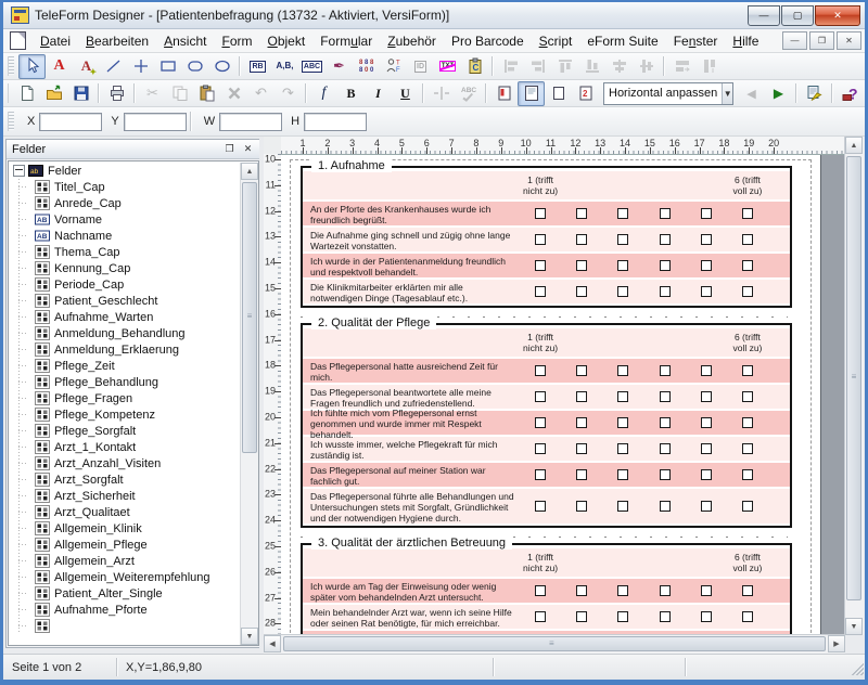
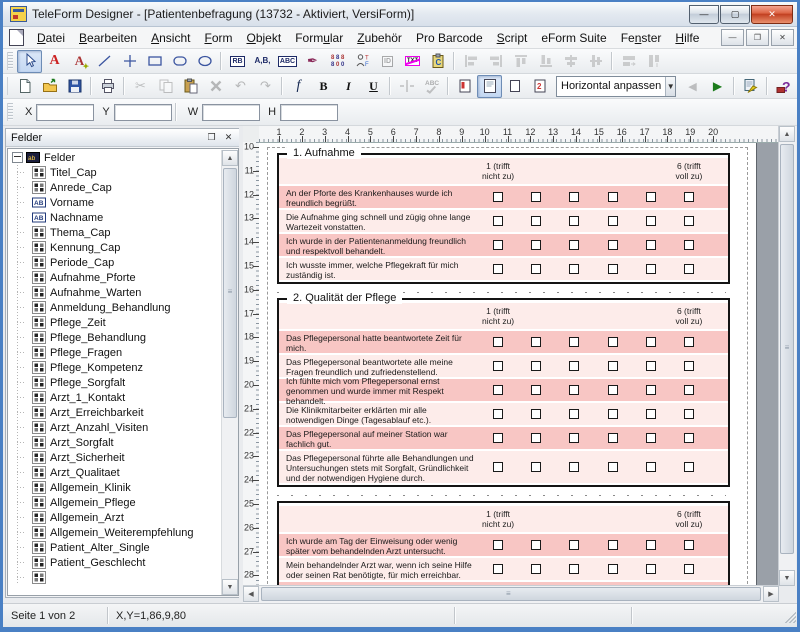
  TeleForm Designer - [Patientenbefragung (13732 - Aktiviert, VersiForm)]
  —
  ▢
  ✕
  Datei
  Bearbeiten
  Ansicht
  Form
  Objekt
  Formular
  Zubehör
  Pro Barcode
  Script
  eForm Suite
  Fenster
  Hilfe
  —
  ❐
  ✕
  A
  A
  ✦
  A,B,
  ✒
  C
  ✂
  ↶
  ↷
  f
  B
  I
  U
  2
  Horizontal anpassen
  ▼
  ◀
  ▶
  ?
  X
  Y
  W
  H
  Felder
  ❒
  ✕
  Felder
  Titel_Cap
  Anrede_Cap
  Vorname
  Nachname
  Thema_Cap
  Kennung_Cap
  Periode_Cap
- Patient_Geschlecht
+ Aufnahme_Pforte
  Aufnahme_Warten
  Anmeldung_Behandlung
- Anmeldung_Erklaerung
  Pflege_Zeit
  Pflege_Behandlung
  Pflege_Fragen
  Pflege_Kompetenz
  Pflege_Sorgfalt
  Arzt_1_Kontakt
+ Arzt_Erreichbarkeit
  Arzt_Anzahl_Visiten
  Arzt_Sorgfalt
  Arzt_Sicherheit
  Arzt_Qualitaet
  Allgemein_Klinik
  Allgemein_Pflege
  Allgemein_Arzt
  Allgemein_Weiterempfehlung
  Patient_Alter_Single
- Aufnahme_Pforte
+ Patient_Geschlecht
  1
  2
  3
  4
  5
  6
  7
  8
  9
  10
  11
  12
  13
  14
  15
  16
  17
  18
  19
  20
  10
  11
  12
  13
  14
  15
  16
  17
  18
  19
  20
  21
  22
  23
  24
  25
  26
  27
  28
  1. Aufnahme
  1 (trifft
  nicht zu)
  6 (trifft
  voll zu)
  An der Pforte des Krankenhauses wurde ich freundlich begrüßt.
  Die Aufnahme ging schnell und zügig ohne lange Wartezeit vonstatten.
  Ich wurde in der Patientenanmeldung freundlich und respektvoll behandelt.
- Die Klinikmitarbeiter erklärten mir alle notwendigen Dinge (Tagesablauf etc.).
+ Ich wusste immer, welche Pflegekraft für mich zuständig ist.
  2. Qualität der Pflege
  1 (trifft
  nicht zu)
  6 (trifft
  voll zu)
- Das Pflegepersonal hatte ausreichend Zeit für mich.
+ Das Pflegepersonal hatte beantwortete Zeit für mich.
  Das Pflegepersonal beantwortete alle meine Fragen freundlich und zufriedenstellend.
  Ich fühlte mich vom Pflegepersonal ernst genommen und wurde immer mit Respekt behandelt.
- Ich wusste immer, welche Pflegekraft für mich zuständig ist.
+ Die Klinikmitarbeiter erklärten mir alle notwendigen Dinge (Tagesablauf etc.).
  Das Pflegepersonal auf meiner Station war fachlich gut.
  Das Pflegepersonal führte alle Behandlungen und Untersuchungen stets mit Sorgfalt, Gründlichkeit und der notwendigen Hygiene durch.
- 3. Qualität der ärztlichen Betreuung
  1 (trifft
  nicht zu)
  6 (trifft
  voll zu)
  Ich wurde am Tag der Einweisung oder wenig später vom behandelnden Arzt untersucht.
  Mein behandelnder Arzt war, wenn ich seine Hilfe oder seinen Rat benötigte, für mich erreichbar.
  Seite 1 von 2
  X,Y=1,86,9,80
